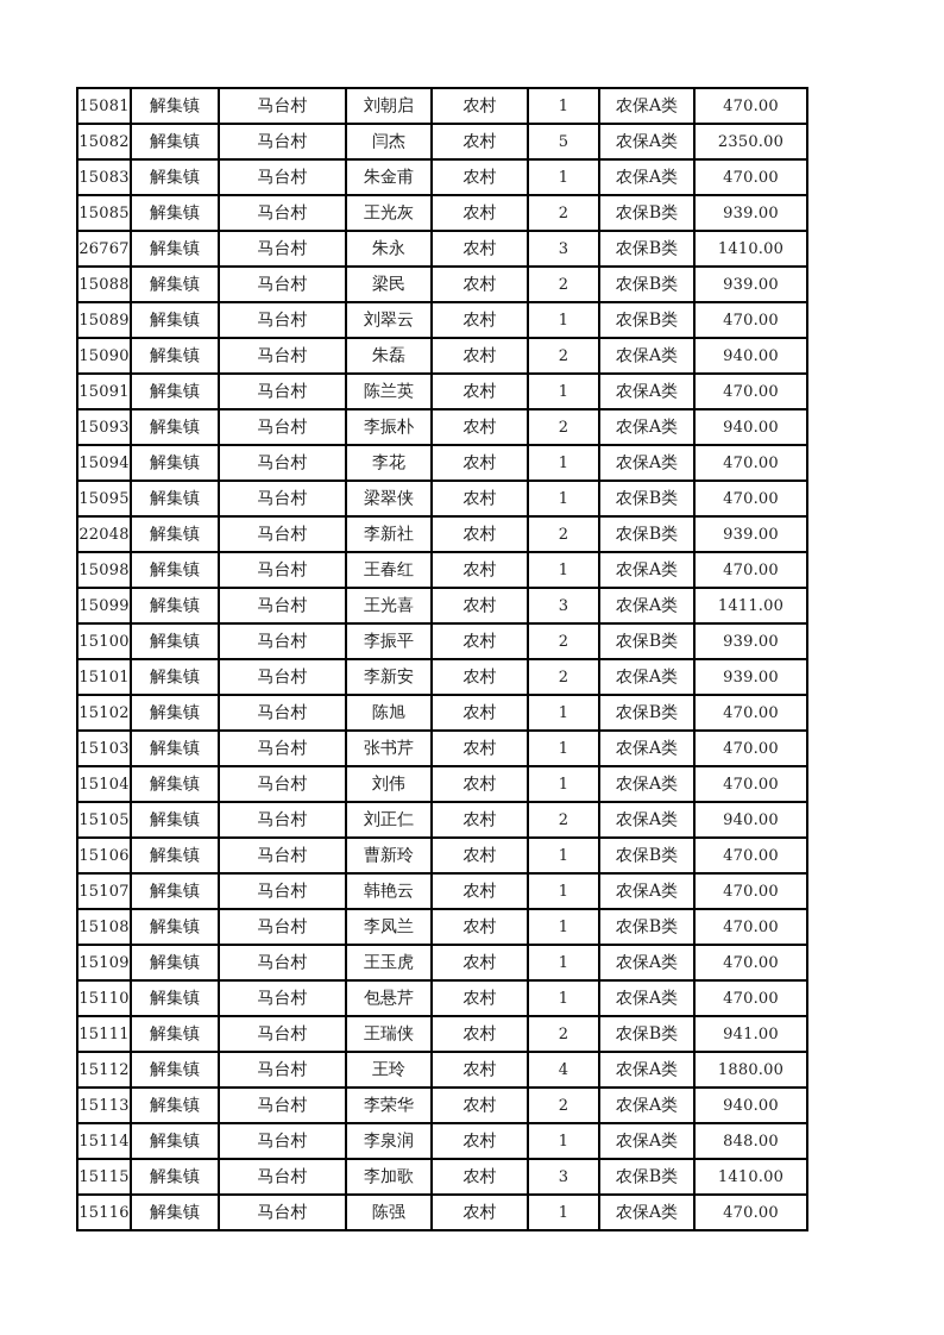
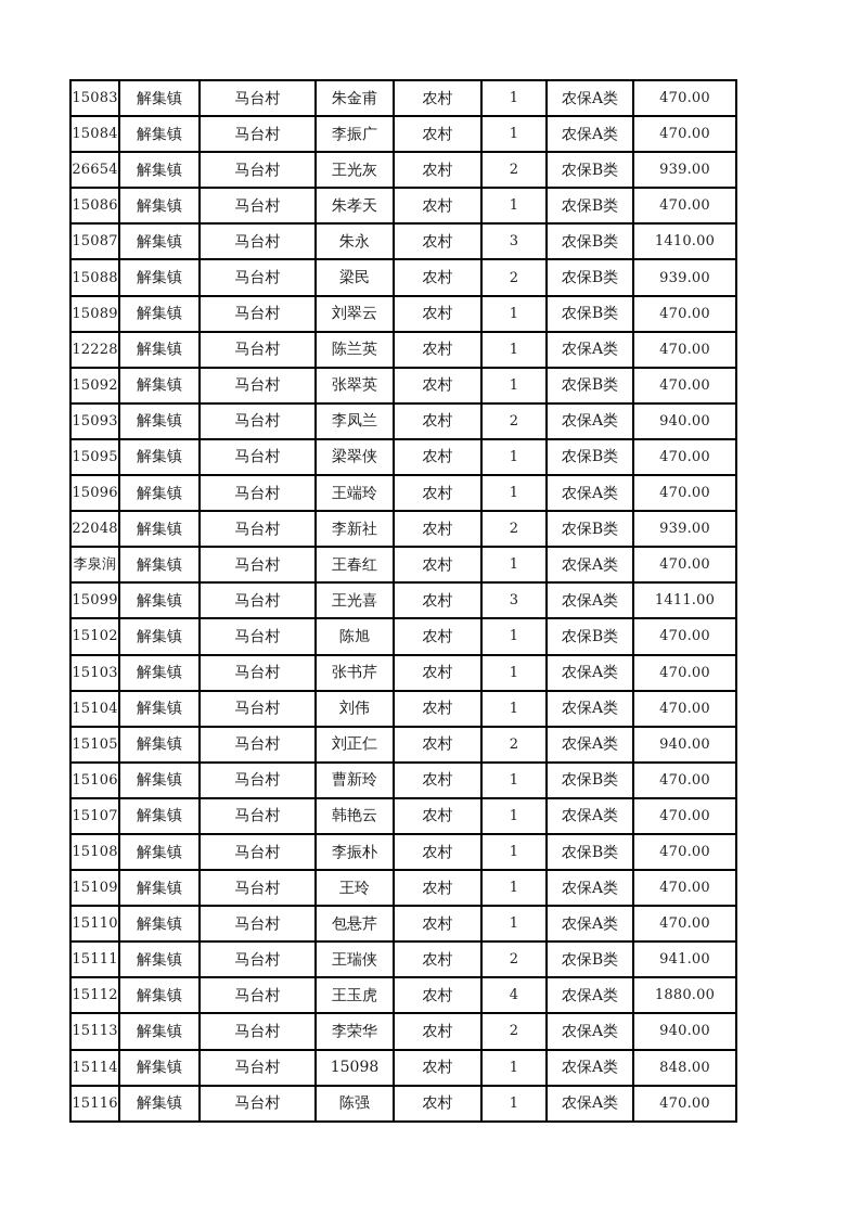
- 15081	解集镇	马台村	刘朝启	农村	1	农保A类	470.00
- 15082	解集镇	马台村	闫杰	农村	5	农保A类	2350.00
  15083	解集镇	马台村	朱金甫	农村	1	农保A类	470.00
+ 15084	解集镇	马台村	李振广	农村	1	农保A类	470.00
- 15085	解集镇	马台村	王光灰	农村	2	农保B类	939.00
+ 26654	解集镇	马台村	王光灰	农村	2	农保B类	939.00
+ 15086	解集镇	马台村	朱孝天	农村	1	农保B类	470.00
- 26767	解集镇	马台村	朱永	农村	3	农保B类	1410.00
+ 15087	解集镇	马台村	朱永	农村	3	农保B类	1410.00
  15088	解集镇	马台村	梁民	农村	2	农保B类	939.00
  15089	解集镇	马台村	刘翠云	农村	1	农保B类	470.00
- 15090	解集镇	马台村	朱磊	农村	2	农保A类	940.00
- 15091	解集镇	马台村	陈兰英	农村	1	农保A类	470.00
+ 12228	解集镇	马台村	陈兰英	农村	1	农保A类	470.00
+ 15092	解集镇	马台村	张翠英	农村	1	农保B类	470.00
- 15093	解集镇	马台村	李振朴	农村	2	农保A类	940.00
+ 15093	解集镇	马台村	李凤兰	农村	2	农保A类	940.00
- 15094	解集镇	马台村	李花	农村	1	农保A类	470.00
  15095	解集镇	马台村	梁翠侠	农村	1	农保B类	470.00
+ 15096	解集镇	马台村	王端玲	农村	1	农保A类	470.00
  22048	解集镇	马台村	李新社	农村	2	农保B类	939.00
- 15098	解集镇	马台村	王春红	农村	1	农保A类	470.00
+ 李泉润	解集镇	马台村	王春红	农村	1	农保A类	470.00
  15099	解集镇	马台村	王光喜	农村	3	农保A类	1411.00
- 15100	解集镇	马台村	李振平	农村	2	农保B类	939.00
- 15101	解集镇	马台村	李新安	农村	2	农保A类	939.00
  15102	解集镇	马台村	陈旭	农村	1	农保B类	470.00
  15103	解集镇	马台村	张书芹	农村	1	农保A类	470.00
  15104	解集镇	马台村	刘伟	农村	1	农保A类	470.00
  15105	解集镇	马台村	刘正仁	农村	2	农保A类	940.00
  15106	解集镇	马台村	曹新玲	农村	1	农保B类	470.00
  15107	解集镇	马台村	韩艳云	农村	1	农保A类	470.00
- 15108	解集镇	马台村	李凤兰	农村	1	农保B类	470.00
+ 15108	解集镇	马台村	李振朴	农村	1	农保B类	470.00
- 15109	解集镇	马台村	王玉虎	农村	1	农保A类	470.00
+ 15109	解集镇	马台村	王玲	农村	1	农保A类	470.00
  15110	解集镇	马台村	包悬芹	农村	1	农保A类	470.00
  15111	解集镇	马台村	王瑞侠	农村	2	农保B类	941.00
- 15112	解集镇	马台村	王玲	农村	4	农保A类	1880.00
+ 15112	解集镇	马台村	王玉虎	农村	4	农保A类	1880.00
  15113	解集镇	马台村	李荣华	农村	2	农保A类	940.00
- 15114	解集镇	马台村	李泉润	农村	1	农保A类	848.00
+ 15114	解集镇	马台村	15098	农村	1	农保A类	848.00
- 15115	解集镇	马台村	李加歌	农村	3	农保B类	1410.00
  15116	解集镇	马台村	陈强	农村	1	农保A类	470.00
